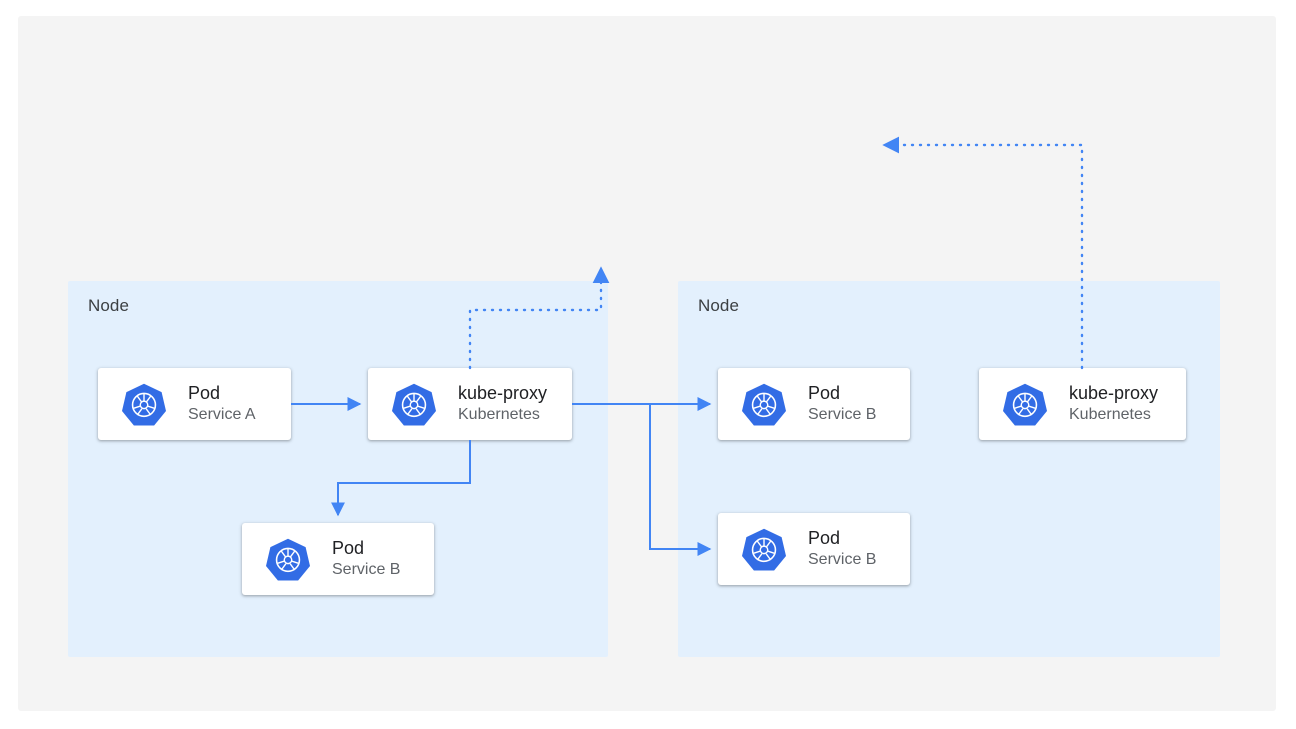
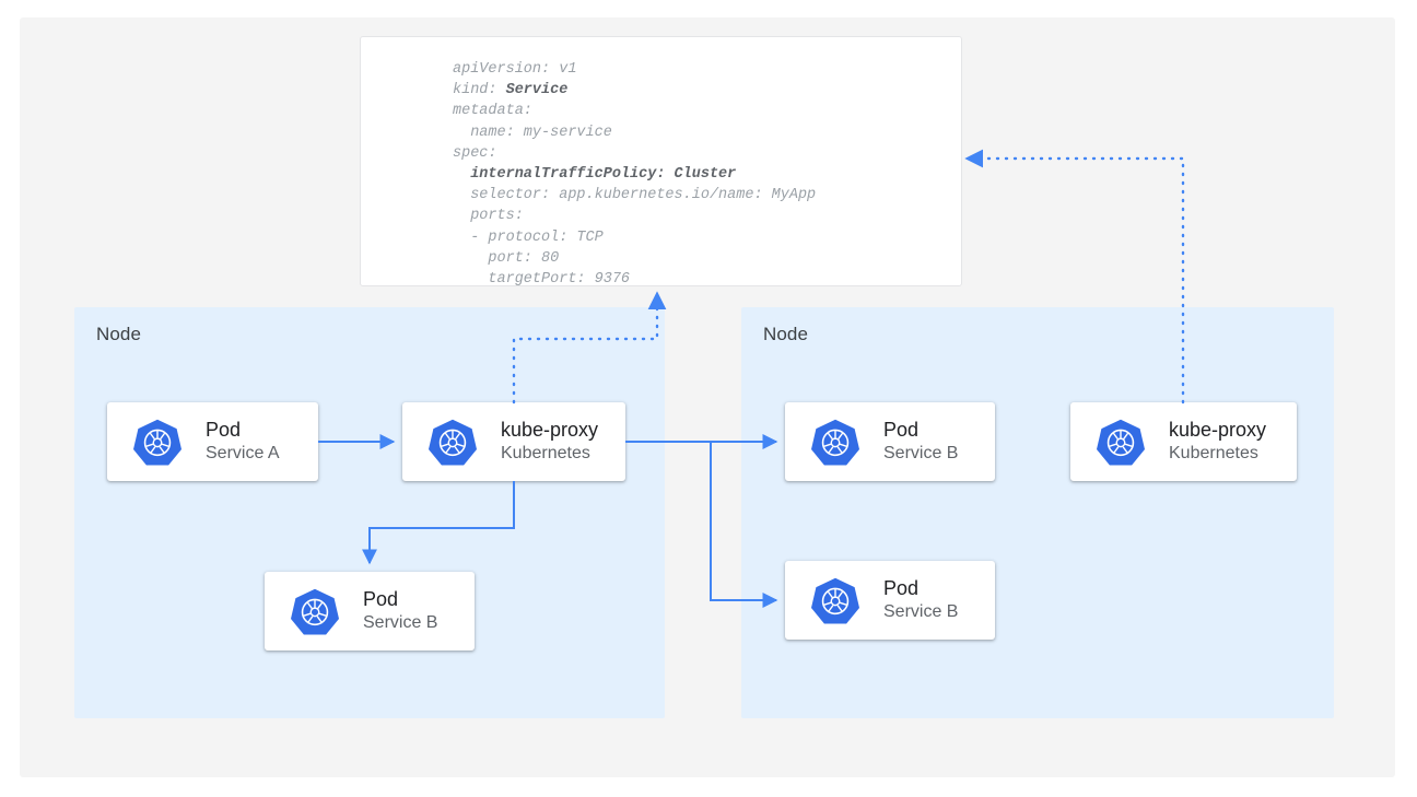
  Node
  Node
+ apiVersion: v1 kind: Service metadata: name: my-service spec: internalTrafficPolicy: Cluster selector: app.kubernetes.io/name: MyApp ports: - protocol: TCP port: 80 targetPort: 9376
  Pod
  Service A
  kube-proxy
  Kubernetes
  Pod
  Service B
  Pod
  Service B
  Pod
  Service B
  kube-proxy
  Kubernetes
